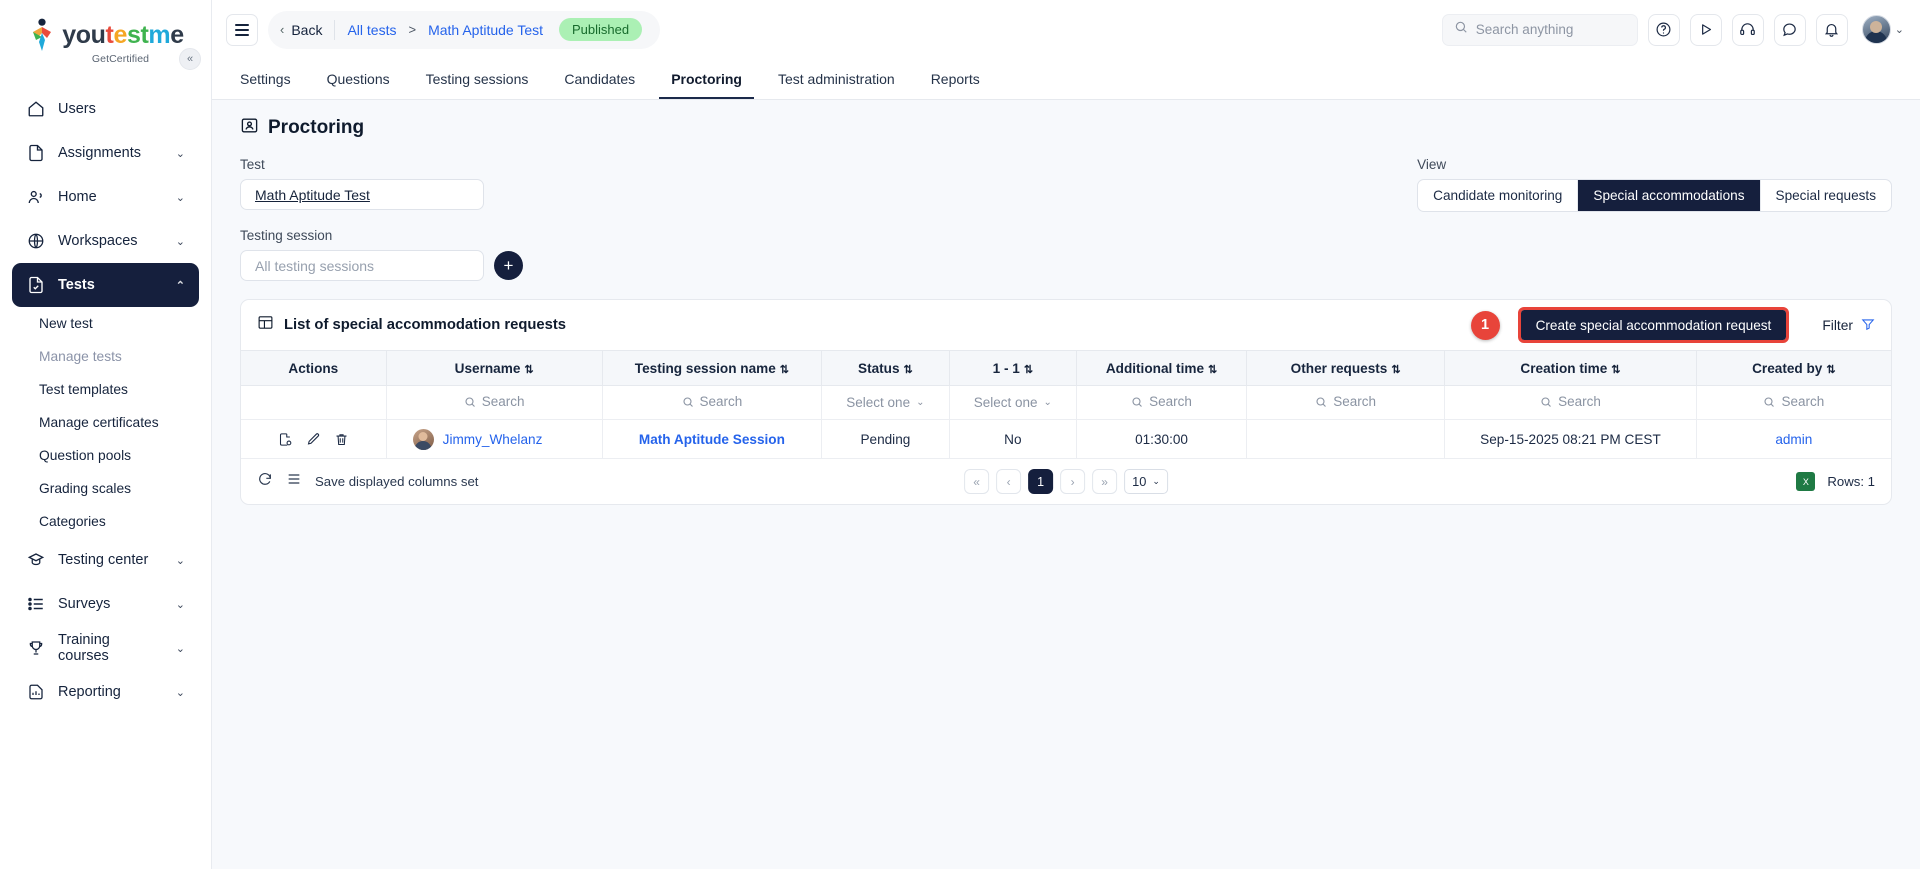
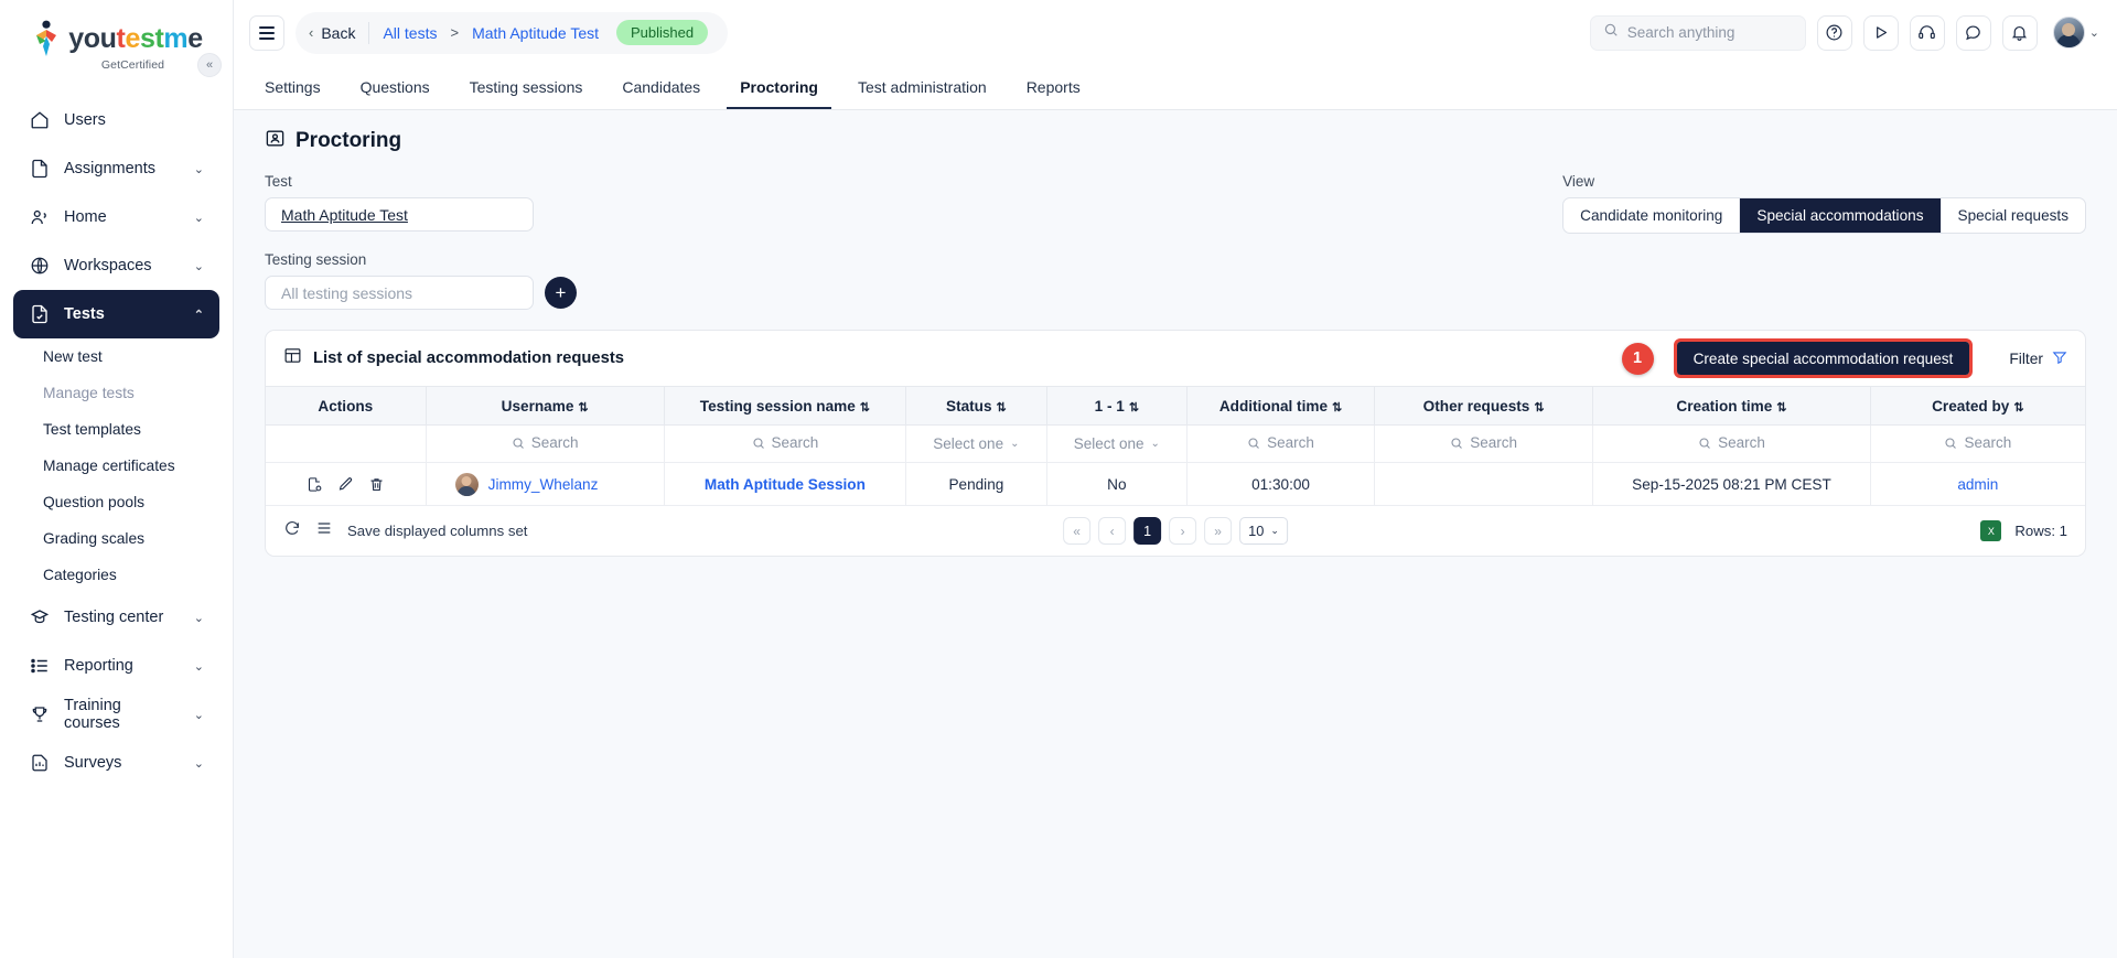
  youtestme
  GetCertified
  «
  Users
  Assignments
  ⌄
  Home
  ⌄
  Workspaces
  ⌄
  Tests
  ⌃
  New test
  Manage tests
  Test templates
  Manage certificates
  Question pools
  Grading scales
  Categories
  Testing center
  ⌄
- Surveys
+ Reporting
  ⌄
  Training courses
  ⌄
- Reporting
+ Surveys
  ⌄
  ‹
  Back
  All tests
  >
  Math Aptitude Test
  Published
  Search anything
  ⌄
  Settings
  Questions
  Testing sessions
  Candidates
  Proctoring
  Test administration
  Reports
  Proctoring
  Test
  Math Aptitude Test
  Testing session
  All testing sessions
  +
  View
  Candidate monitoring
  Special accommodations
  Special requests
  List of special accommodation requests
  1
  Create special accommodation request
  Filter
  Actions	Username ⇅	Testing session name ⇅	Status ⇅	1 - 1 ⇅	Additional time ⇅	Other requests ⇅	Creation time ⇅	Created by ⇅
  	Search	Search	Select one ⌄	Select one ⌄	Search	Search	Search	Search
  	Jimmy_Whelanz	Math Aptitude Session	Pending	No	01:30:00		Sep-15-2025 08:21 PM CEST	admin
  Save displayed columns set
  «
  ‹
  1
  ›
  »
  10
  ⌄
  X
  Rows: 1
